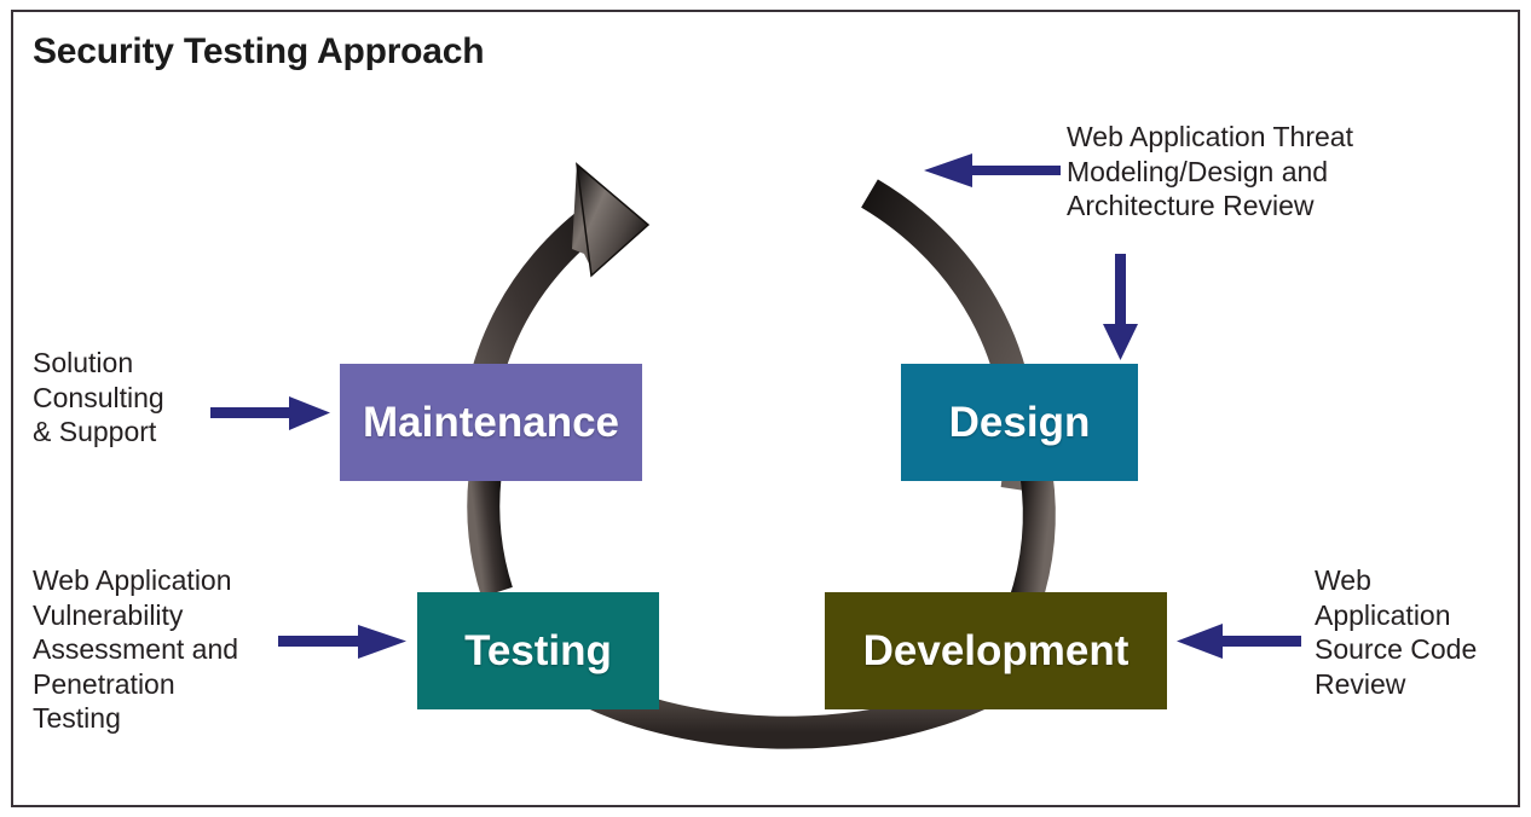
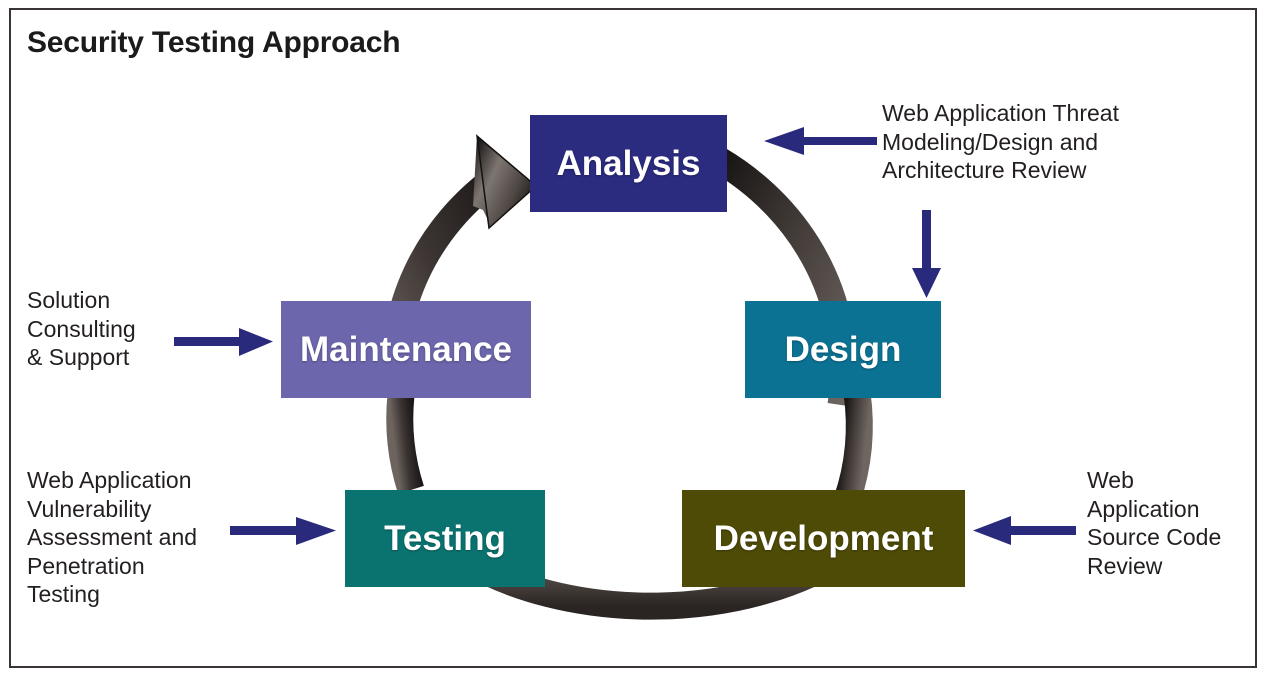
  Security Testing Approach
+ Analysis
  Design
  Development
  Testing
  Maintenance
  Web Application Threat
  Modeling/Design and
  Architecture Review
  Solution
  Consulting
  & Support
  Web Application
  Vulnerability
  Assessment and
  Penetration
  Testing
  Web
  Application
  Source Code
  Review
